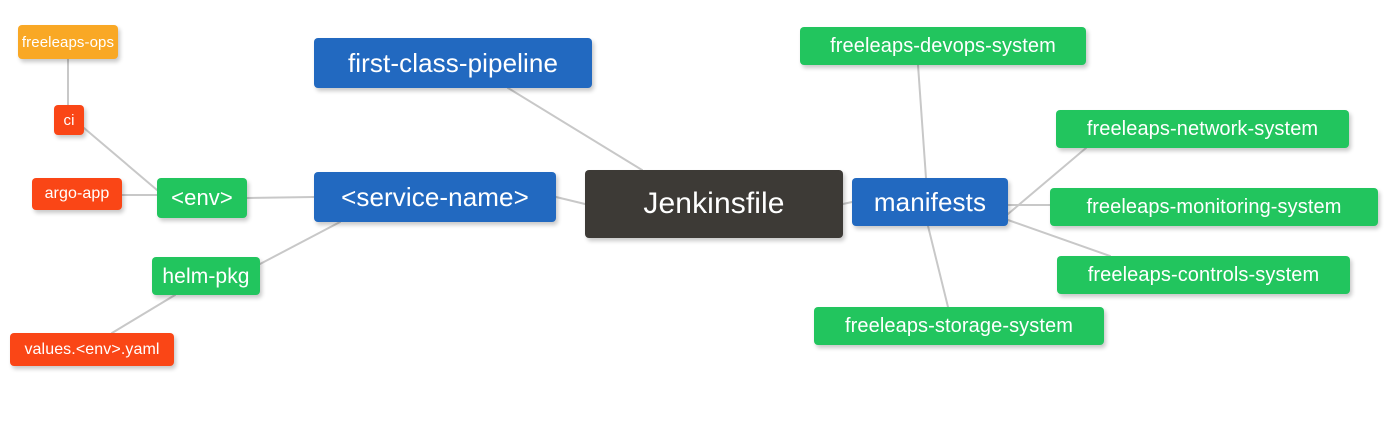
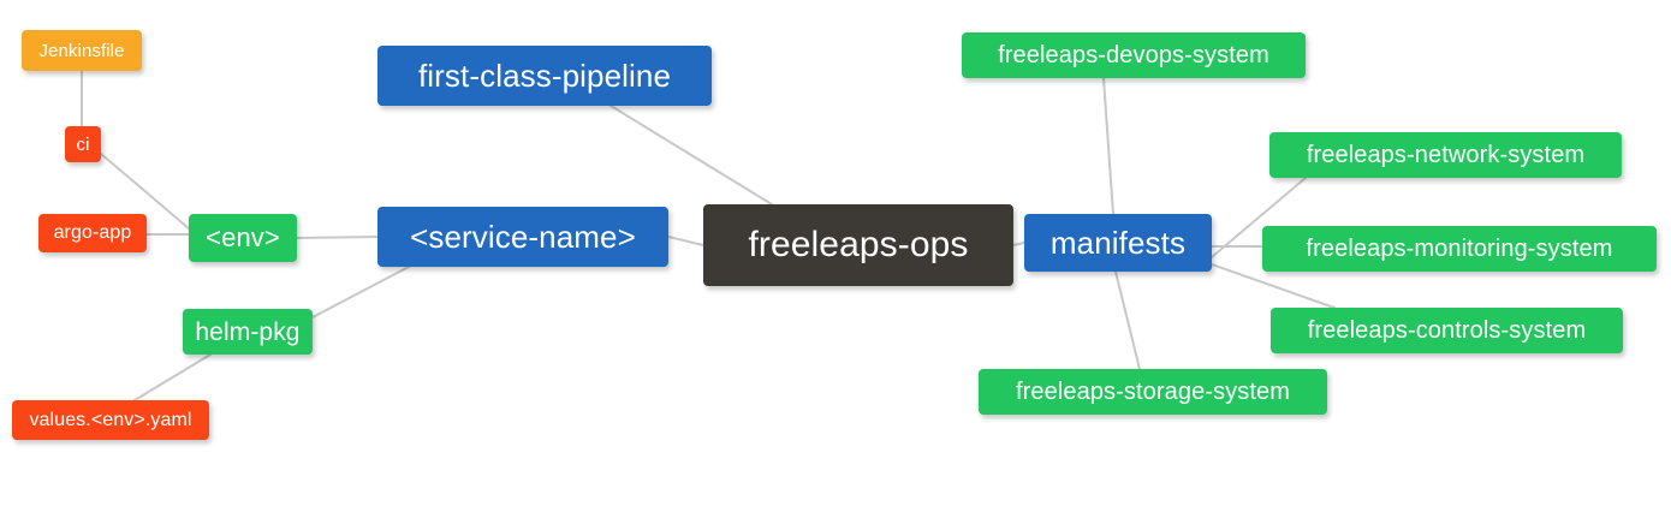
- Jenkinsfile
+ freeleaps-ops
  <service-name>
  manifests
  first-class-pipeline
  <env>
  helm-pkg
  ci
- freeleaps-ops
+ Jenkinsfile
  argo-app
  values.<env>.yaml
  freeleaps-devops-system
  freeleaps-network-system
  freeleaps-monitoring-system
  freeleaps-controls-system
  freeleaps-storage-system
